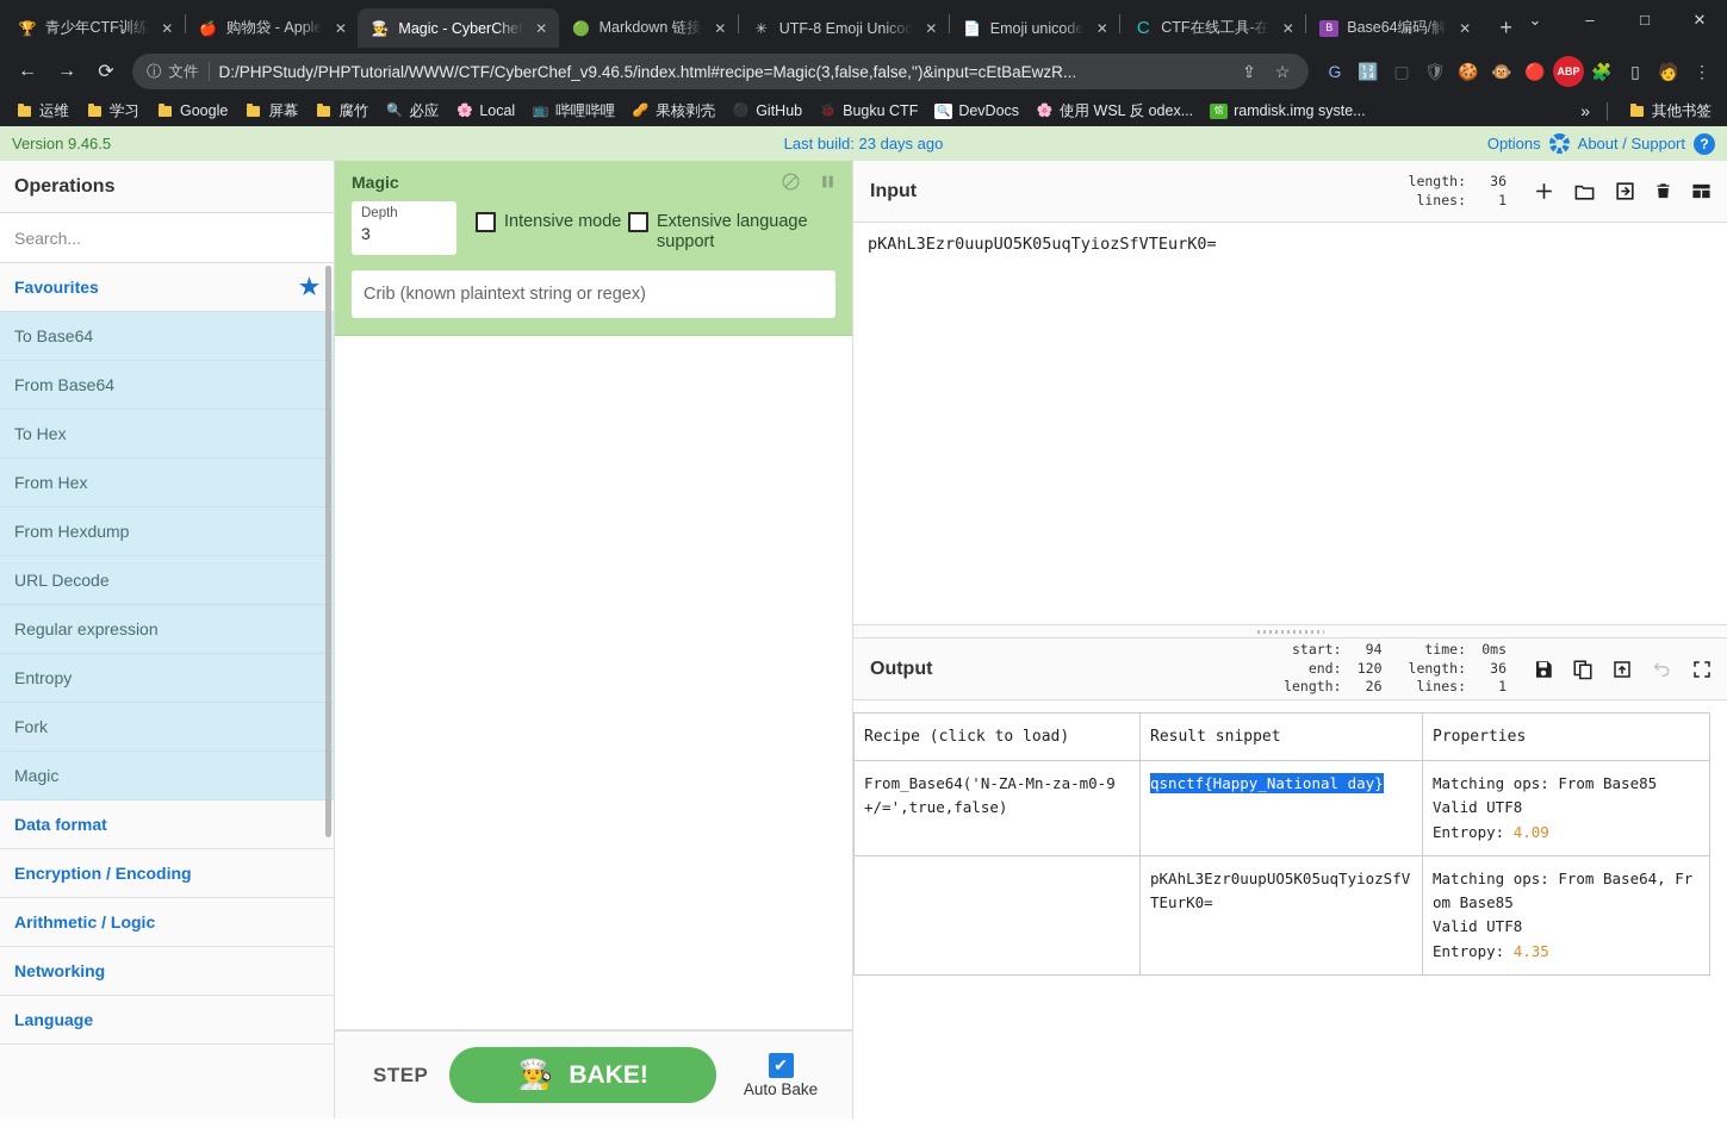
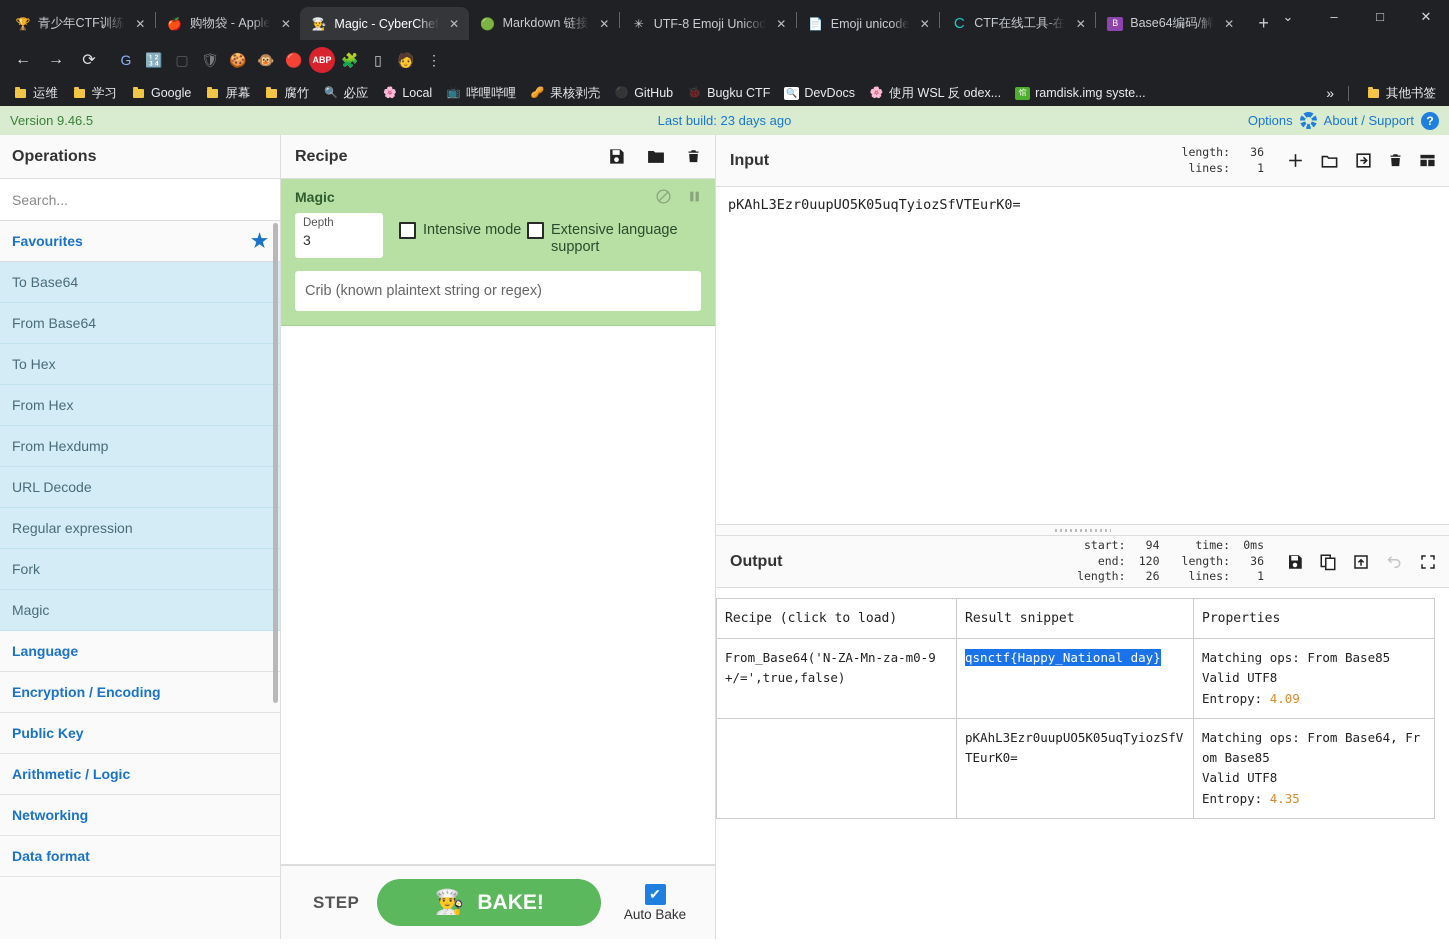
  🏆
  青少年CTF训练
  ✕
  🍎
  购物袋 - Apple
  ✕
  👨‍🍳
  Magic - CyberChef
  ✕
  🟢
  Markdown 链接
  ✕
  ✳
  UTF-8 Emoji Unicod
  ✕
  📄
  Emoji unicode
  ✕
  C
  CTF在线工具-在
  ✕
  B
  Base64编码/解
  ✕
  +
  ⌄
  –
  □
  ✕
  ←
  →
  ⟳
- ⓘ
- 文件
- D:/PHPStudy/PHPTutorial/WWW/CTF/CyberChef_v9.46.5/index.html#recipe=Magic(3,false,false,'')&input=cEtBaEwzR...
- ⇪
- ☆
  G
  🔢
  ▢
  🛡
  🍪
  🐵
  🔴
  ABP
  🧩
  ▯
  🧑
  ⋮
  运维
  学习
  Google
  屏幕
  腐竹
  🔍
  必应
  🌸
  Local
  📺
  哔哩哔哩
  🥜
  果核剥壳
  ⚫
  GitHub
  🐞
  Bugku CTF
  🔍
  DevDocs
  🌸
  使用 WSL 反 odex...
  馆
  ramdisk.img syste...
  »
  其他书签
  Version 9.46.5
  Last build: 23 days ago
  Options
  About / Support
  ?
  Operations
  Search...
  Favourites
  ★
  To Base64
  From Base64
  To Hex
  From Hex
  From Hexdump
  URL Decode
  Regular expression
- Entropy
  Fork
  Magic
- Data format
+ Language
  Encryption / Encoding
+ Public Key
  Arithmetic / Logic
  Networking
- Language
+ Data format
+ Recipe
  Magic
  Depth
  3
  Intensive mode
  Extensive language support
  Crib (known plaintext string or regex)
  STEP
  👨‍🍳
  BAKE!
  ✔
  Auto Bake
  Input
  length:	36
  lines:	1
  pKAhL3Ezr0uupUO5K05uqTyiozSfVTEurK0=
  Output
  start:	94
  end:	120
  length:	26
  time:	0ms
  length:	36
  lines:	1
  Recipe (click to load)	Result snippet	Properties
  From_Base64('N-ZA-Mn-za-m0-9+/=',true,false)	qsnctf{Happy_National day}	Matching ops: From Base85 Valid UTF8 Entropy: 4.09
  	pKAhL3Ezr0uupUO5K05uqTyiozSfVTEurK0=	Matching ops: From Base64, From Base85 Valid UTF8 Entropy: 4.35
